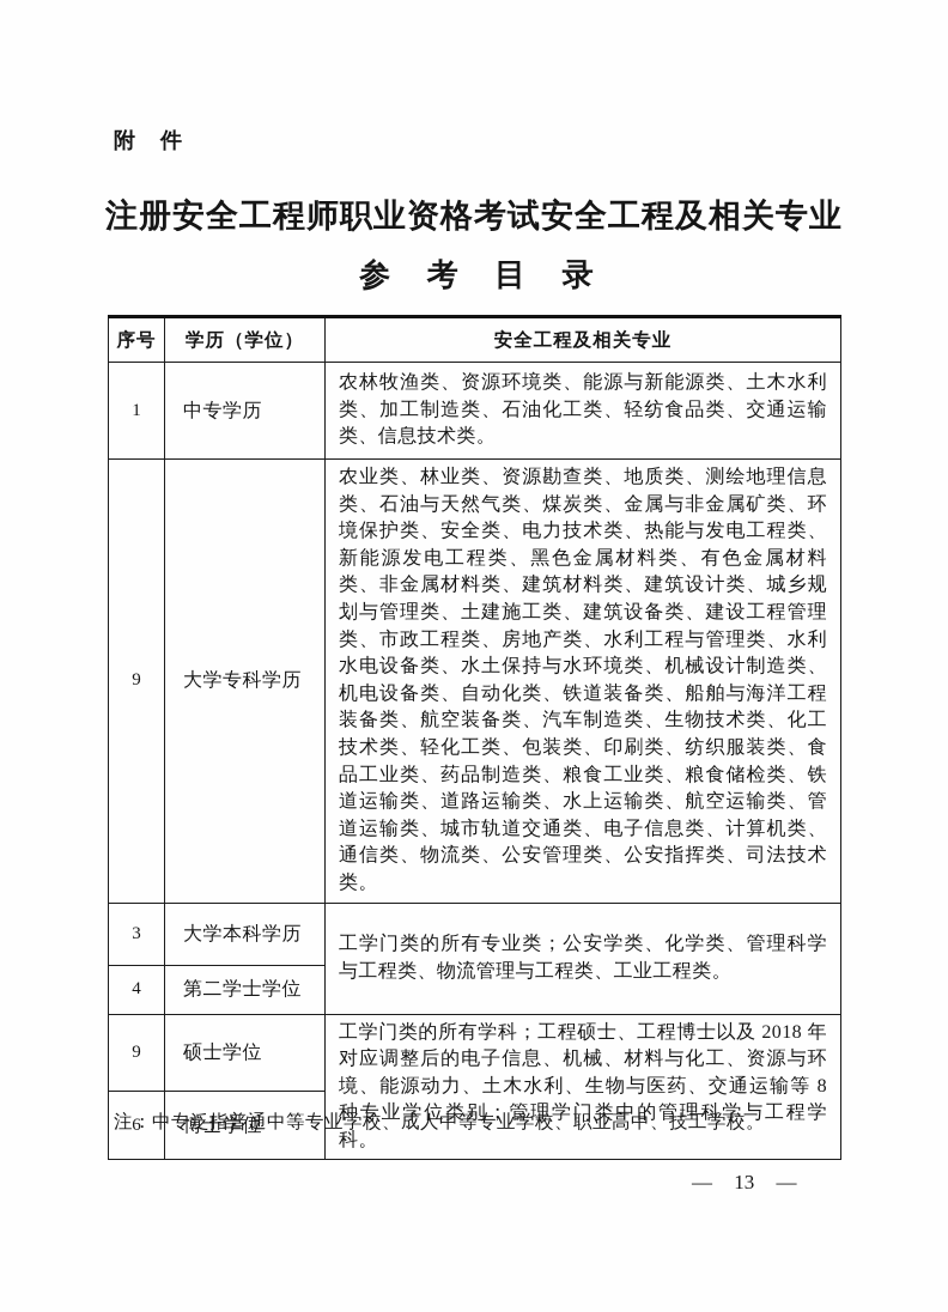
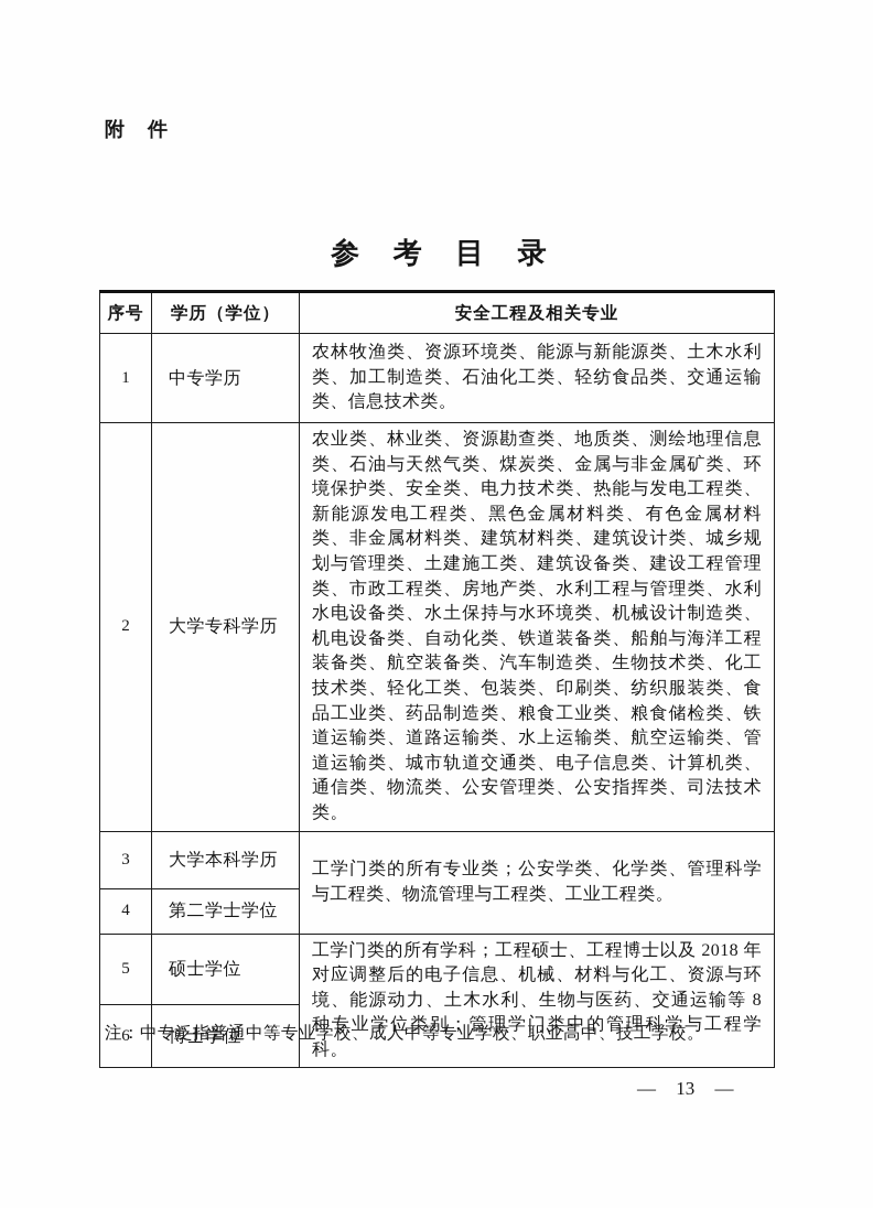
  附 件
- 注册安全工程师职业资格考试安全工程及相关专业
  参 考 目 录
  序号	学历（学位）	安全工程及相关专业
  1	中专学历	农林牧渔类、资源环境类、能源与新能源类、土木水利类、加工制造类、石油化工类、轻纺食品类、交通运输类、信息技术类。
- 9	大学专科学历	农业类、林业类、资源勘查类、地质类、测绘地理信息类、石油与天然气类、煤炭类、金属与非金属矿类、环境保护类、安全类、电力技术类、热能与发电工程类、新能源发电工程类、黑色金属材料类、有色金属材料类、非金属材料类、建筑材料类、建筑设计类、城乡规划与管理类、土建施工类、建筑设备类、建设工程管理类、市政工程类、房地产类、水利工程与管理类、水利水电设备类、水土保持与水环境类、机械设计制造类、机电设备类、自动化类、铁道装备类、船舶与海洋工程装备类、航空装备类、汽车制造类、生物技术类、化工技术类、轻化工类、包装类、印刷类、纺织服装类、食品工业类、药品制造类、粮食工业类、粮食储检类、铁道运输类、道路运输类、水上运输类、航空运输类、管道运输类、城市轨道交通类、电子信息类、计算机类、通信类、物流类、公安管理类、公安指挥类、司法技术类。
+ 2	大学专科学历	农业类、林业类、资源勘查类、地质类、测绘地理信息类、石油与天然气类、煤炭类、金属与非金属矿类、环境保护类、安全类、电力技术类、热能与发电工程类、新能源发电工程类、黑色金属材料类、有色金属材料类、非金属材料类、建筑材料类、建筑设计类、城乡规划与管理类、土建施工类、建筑设备类、建设工程管理类、市政工程类、房地产类、水利工程与管理类、水利水电设备类、水土保持与水环境类、机械设计制造类、机电设备类、自动化类、铁道装备类、船舶与海洋工程装备类、航空装备类、汽车制造类、生物技术类、化工技术类、轻化工类、包装类、印刷类、纺织服装类、食品工业类、药品制造类、粮食工业类、粮食储检类、铁道运输类、道路运输类、水上运输类、航空运输类、管道运输类、城市轨道交通类、电子信息类、计算机类、通信类、物流类、公安管理类、公安指挥类、司法技术类。
  3	大学本科学历	工学门类的所有专业类；公安学类、化学类、管理科学与工程类、物流管理与工程类、工业工程类。
  4	第二学士学位
- 9	硕士学位	工学门类的所有学科；工程硕士、工程博士以及 2018 年对应调整后的电子信息、机械、材料与化工、资源与环境、能源动力、土木水利、生物与医药、交通运输等 8 种专业学位类别；管理学门类中的管理科学与工程学科。
+ 5	硕士学位	工学门类的所有学科；工程硕士、工程博士以及 2018 年对应调整后的电子信息、机械、材料与化工、资源与环境、能源动力、土木水利、生物与医药、交通运输等 8 种专业学位类别；管理学门类中的管理科学与工程学科。
  6	博士学位
  注：中专泛指普通中等专业学校、成人中等专业学校、职业高中、技工学校。
  — 13 —
